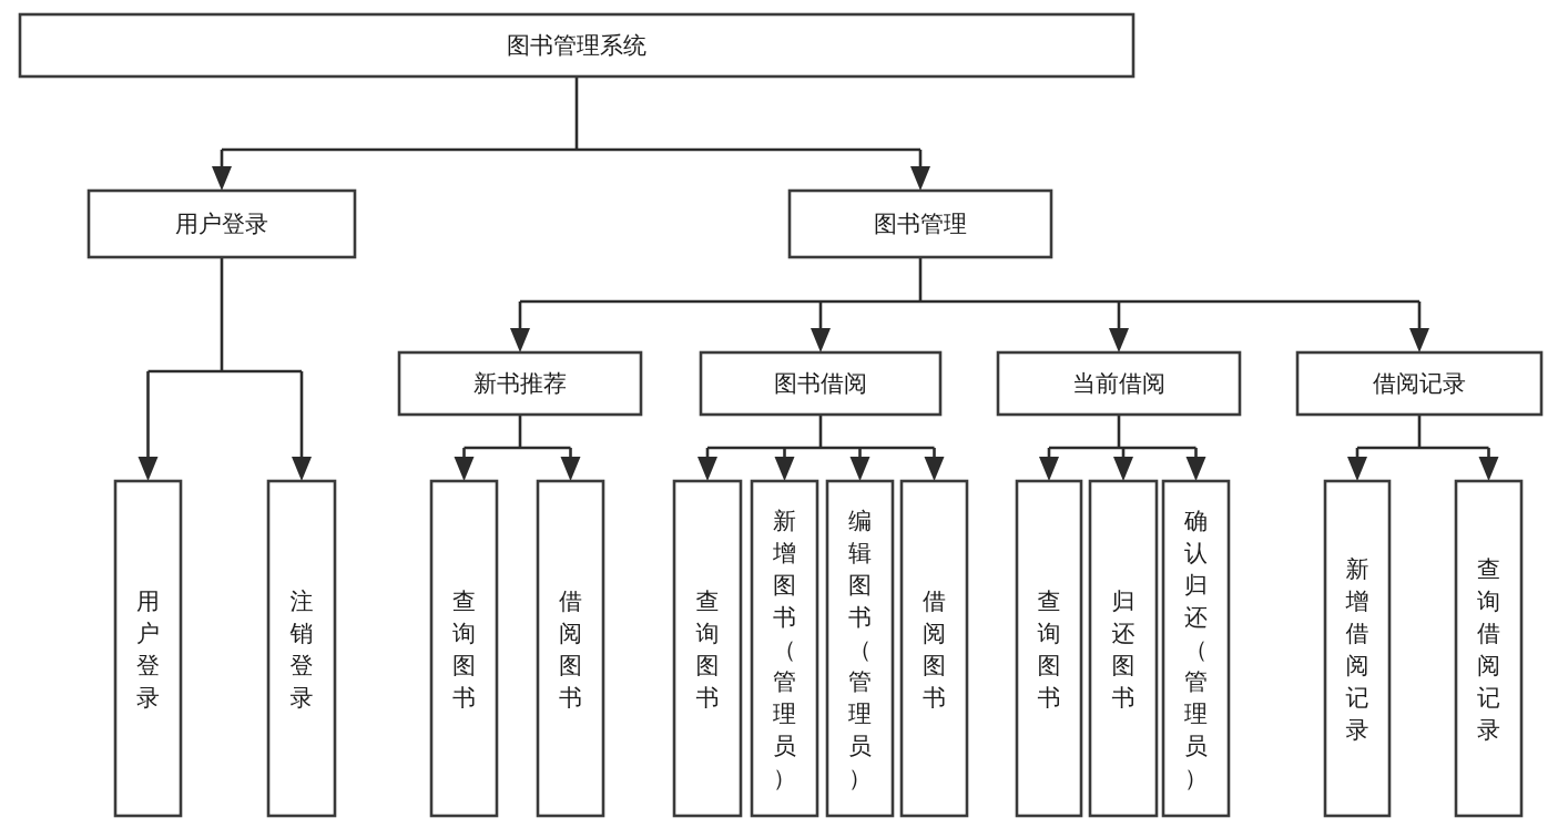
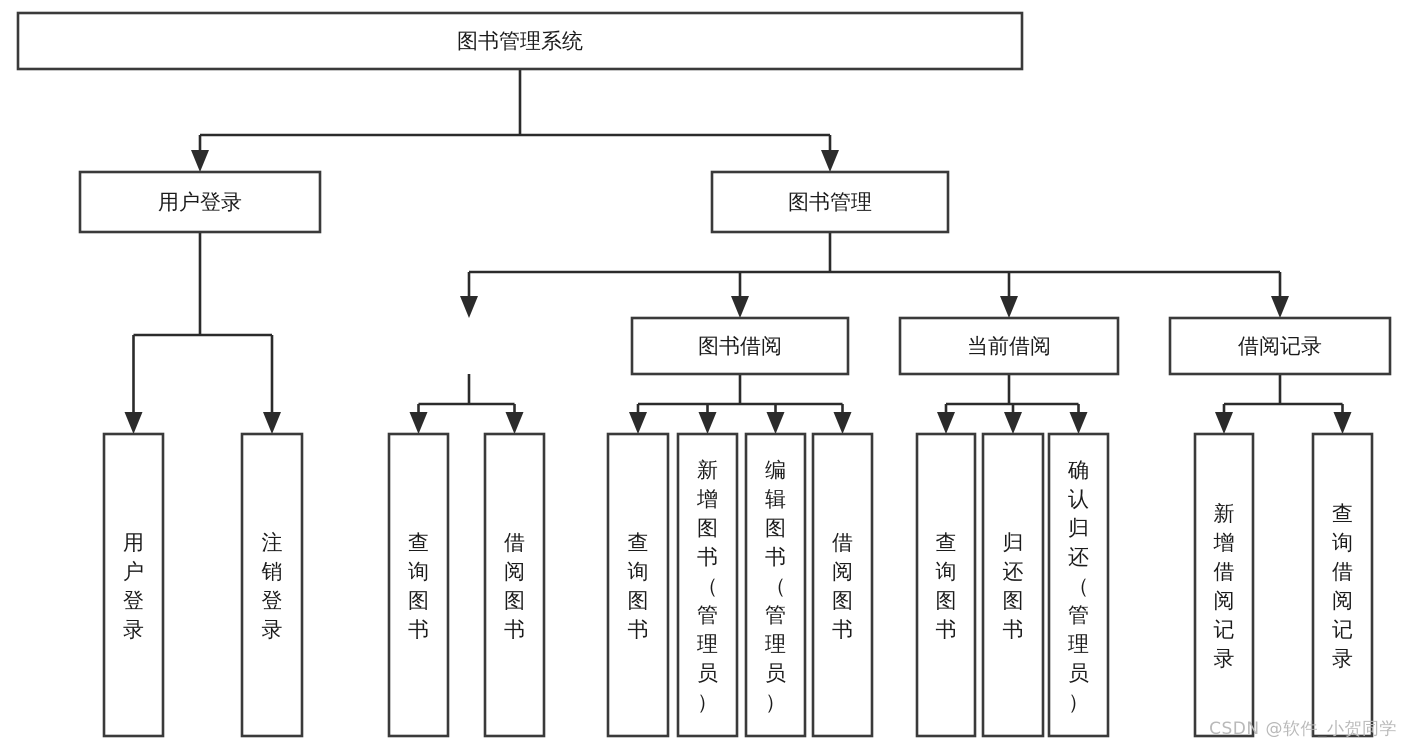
  图书管理系统
  用户登录
  图书管理
- 新书推荐
  图书借阅
  当前借阅
  借阅记录
  用户登录
  注销登录
  查询图书
  借阅图书
  查询图书
  新增图书（管理员）
  编辑图书（管理员）
  借阅图书
  查询图书
  归还图书
  确认归还（管理员）
  新增借阅记录
  查询借阅记录
+ CSDN @软件_小贺同学
